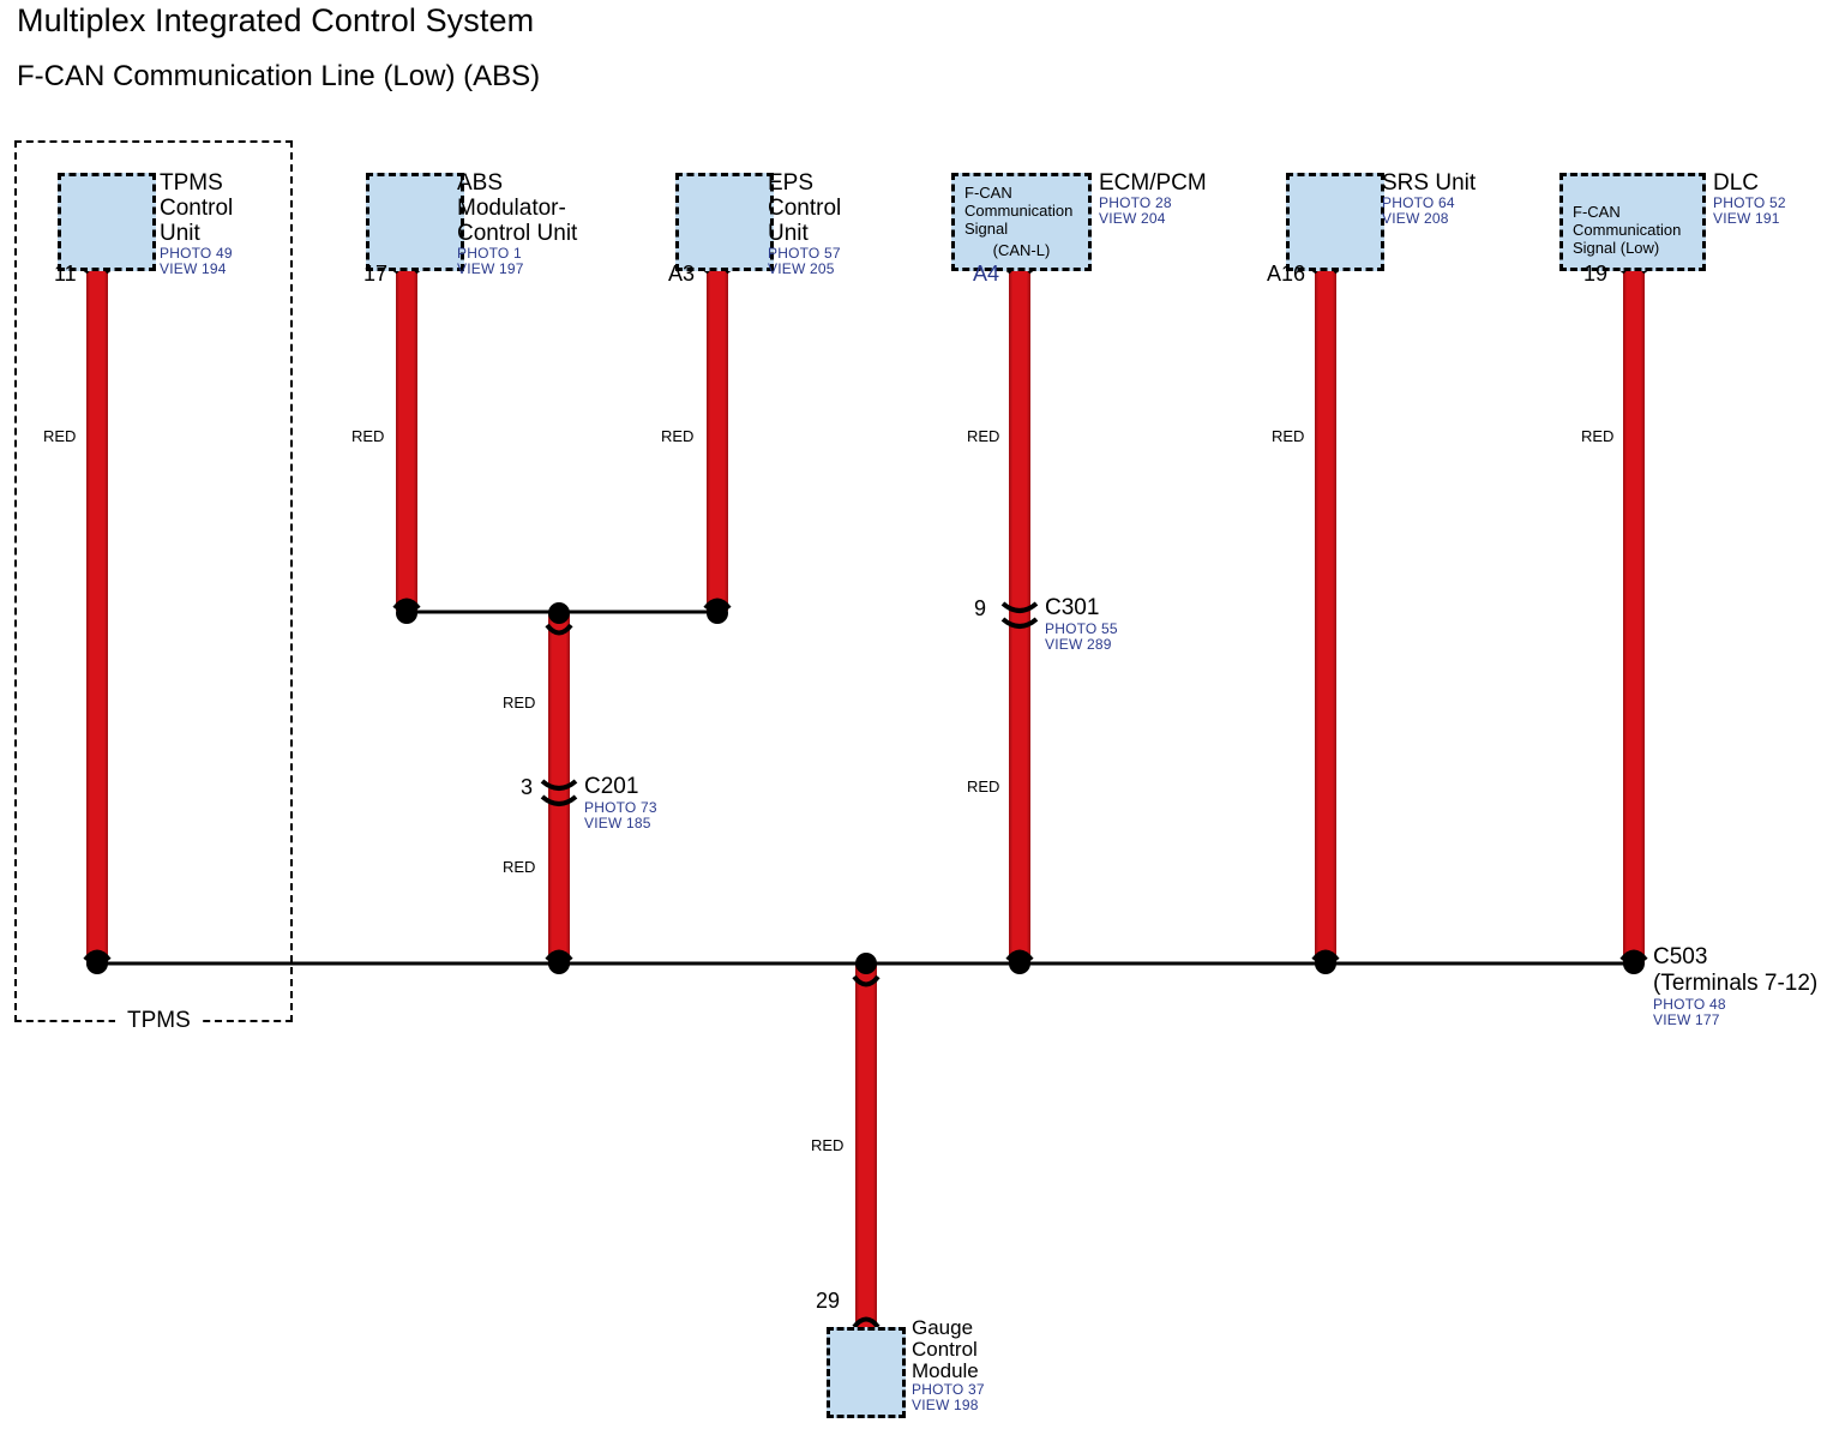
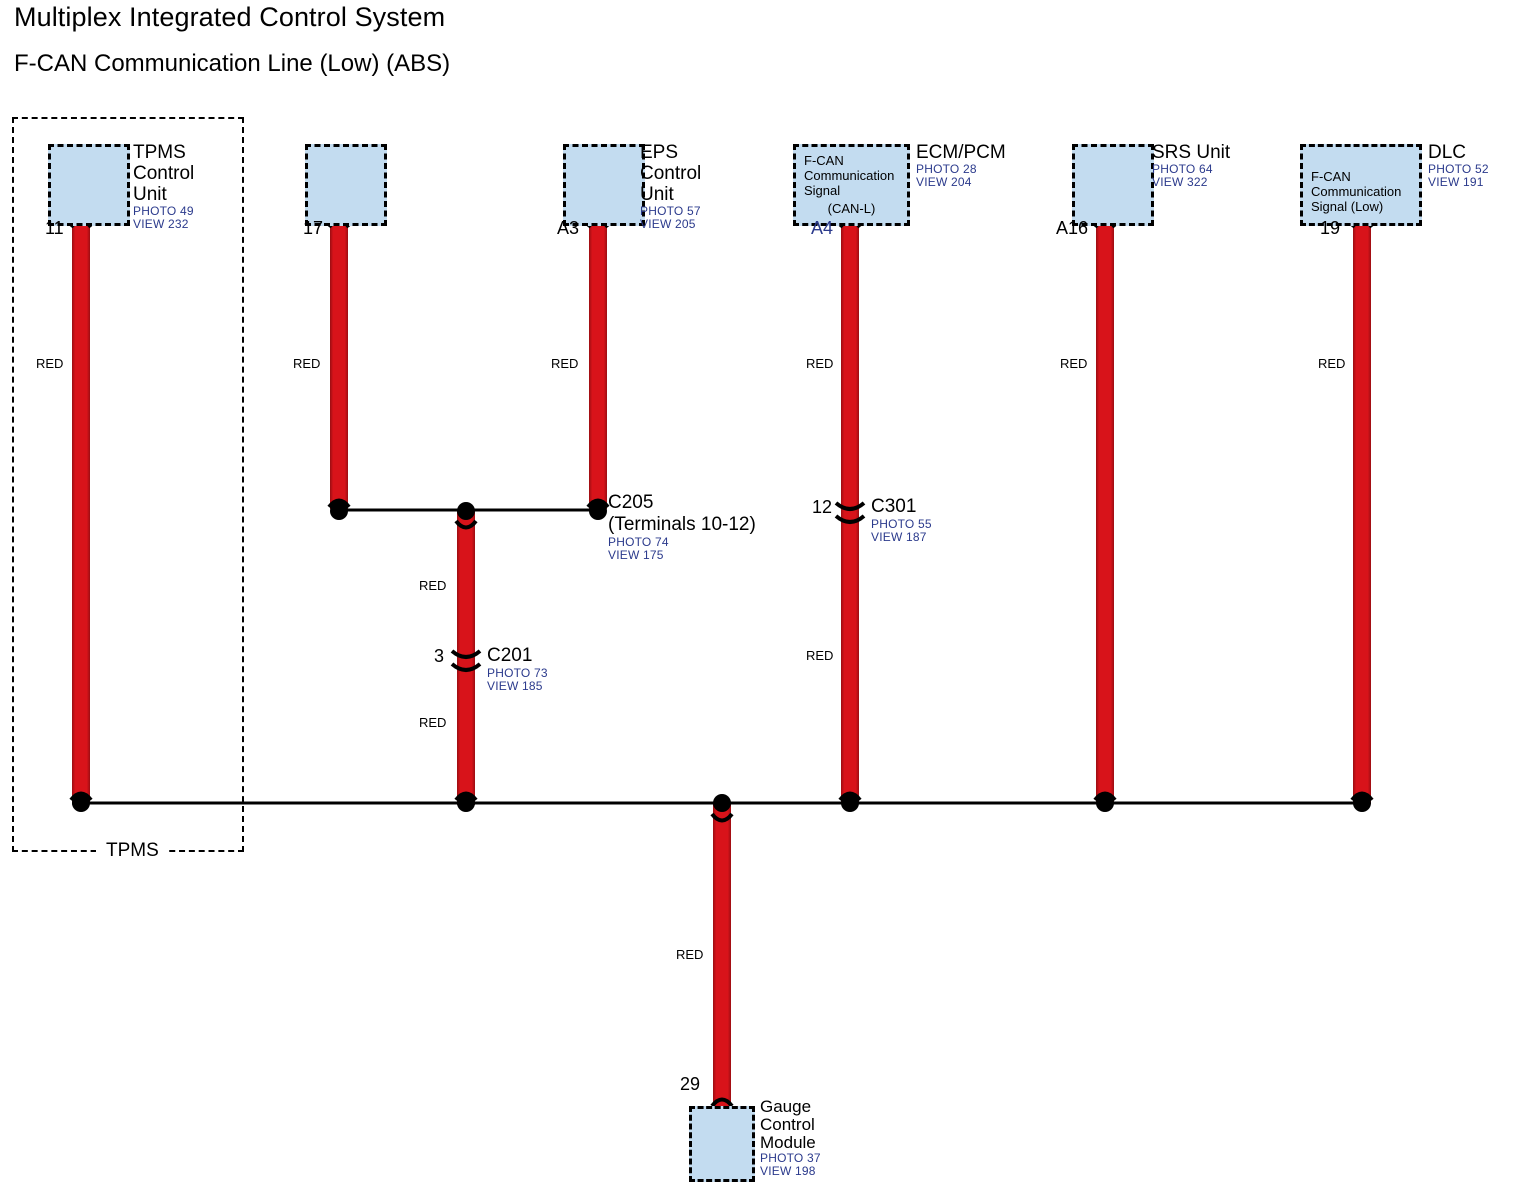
  Multiplex Integrated Control System
  F-CAN Communication Line (Low) (ABS)
  TPMS
  TPMS
  Control
  Unit
  PHOTO 49
- VIEW 194
+ VIEW 232
  11
- ABS
- Modulator-
- Control Unit
- PHOTO 1
- VIEW 197
  17
  EPS
  Control
  Unit
  PHOTO 57
  VIEW 205
  A3
  F-CAN
  Communication
  Signal
  (CAN-L)
  ECM/PCM
  PHOTO 28
  VIEW 204
  A4
  SRS Unit
  PHOTO 64
- VIEW 208
+ VIEW 322
  A16
  F-CAN
  Communication
  Signal (Low)
  DLC
  PHOTO 52
  VIEW 191
  19
  Gauge
  Control
  Module
  PHOTO 37
  VIEW 198
  29
+ C205
+ (Terminals 10-12)
+ PHOTO 74
+ VIEW 175
  C301
  PHOTO 55
- VIEW 289
+ VIEW 187
- 9
+ 12
  C201
  PHOTO 73
  VIEW 185
  3
- C503
- (Terminals 7-12)
- PHOTO 48
- VIEW 177
  RED
  RED
  RED
  RED
  RED
  RED
  RED
  RED
  RED
  RED
